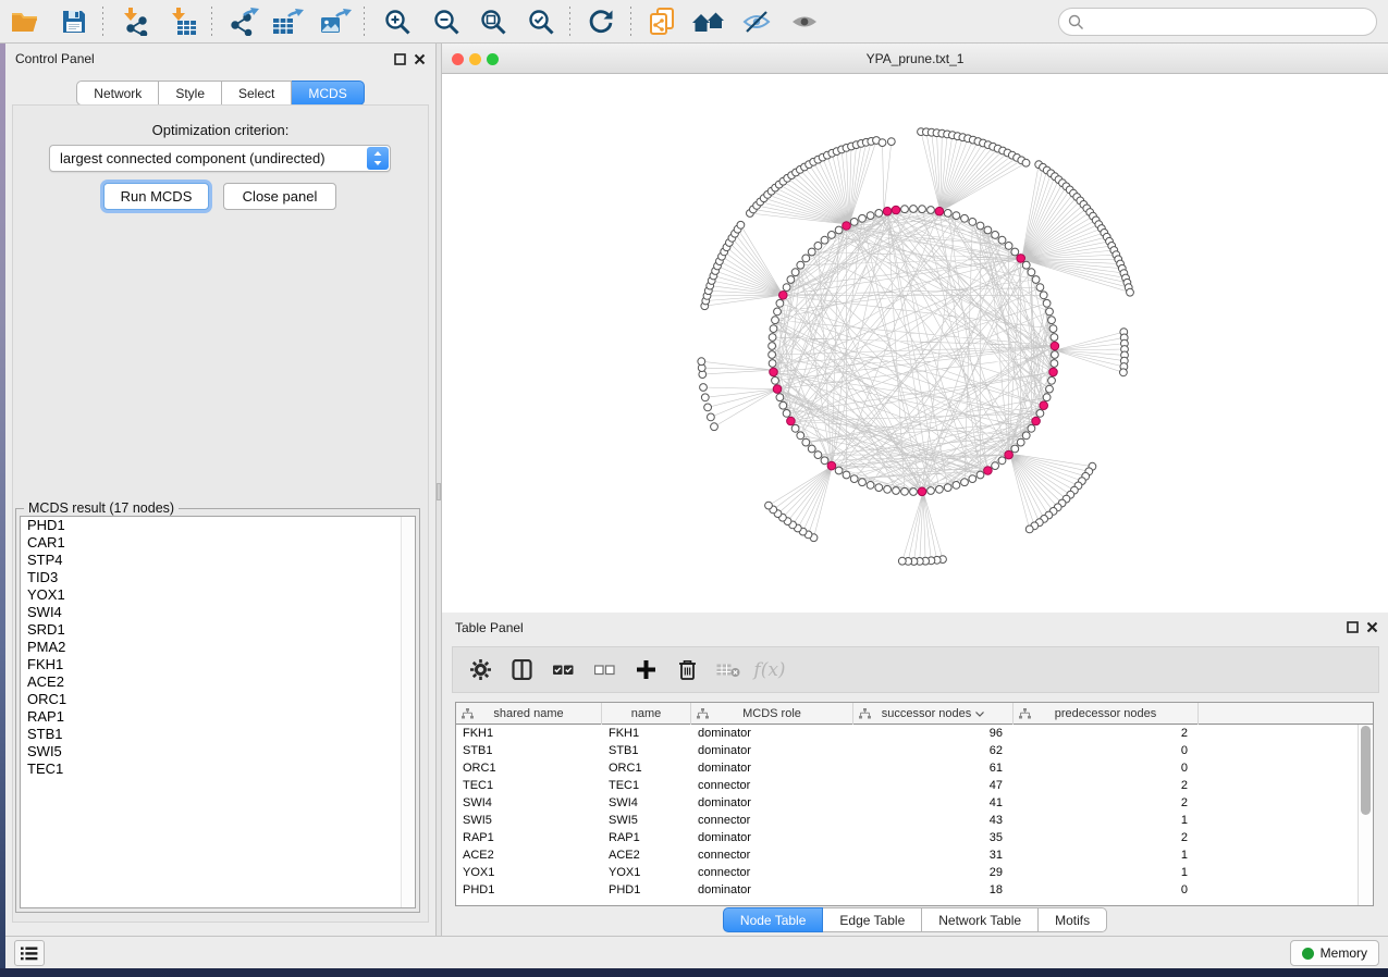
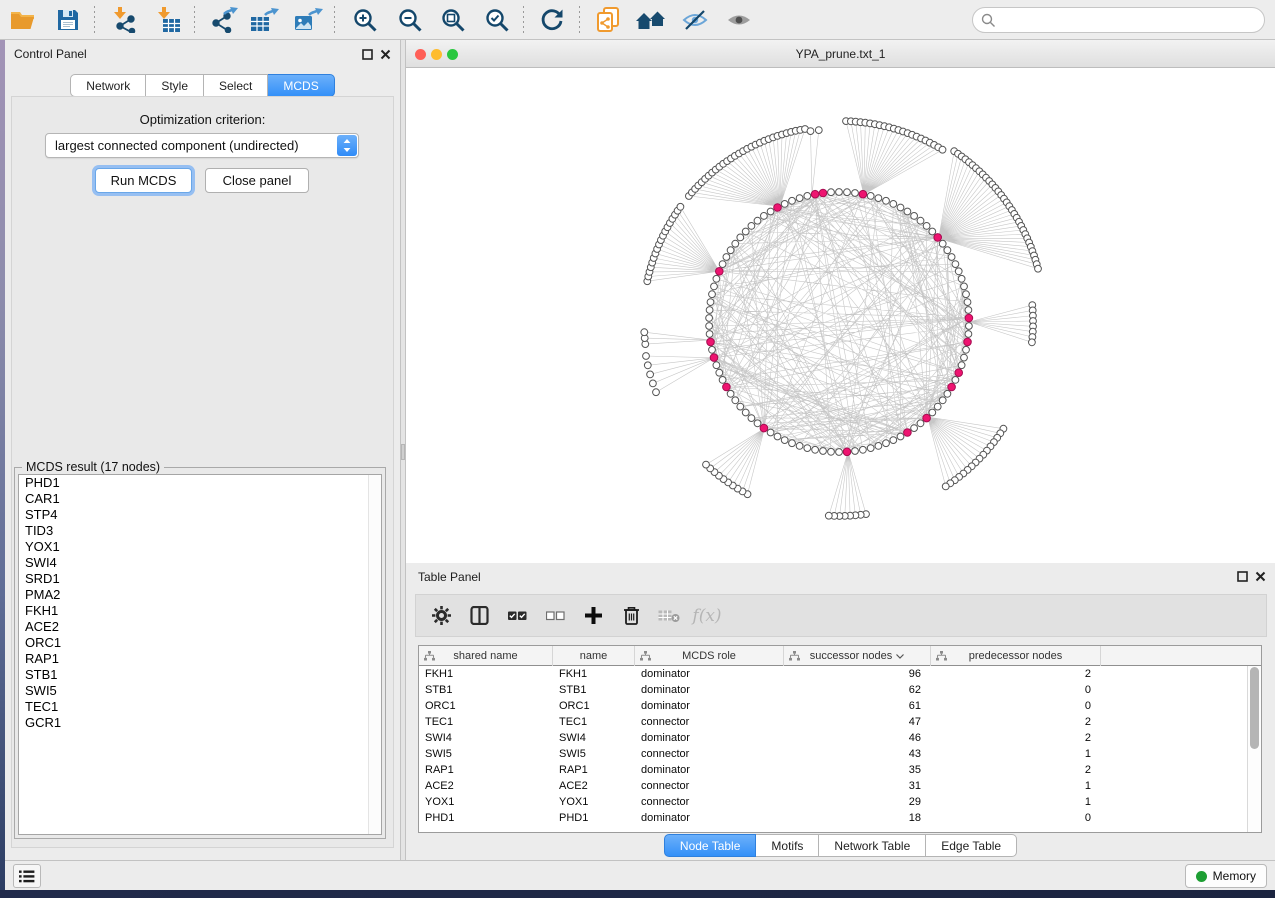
  Control Panel
  Network
  Style
  Select
  MCDS
  Optimization criterion:
  largest connected component (undirected)
  Run MCDS
  Close panel
  MCDS result (17 nodes)
  PHD1
  CAR1
  STP4
  TID3
  YOX1
  SWI4
  SRD1
  PMA2
  FKH1
  ACE2
  ORC1
  RAP1
  STB1
  SWI5
  TEC1
+ GCR1
  YPA_prune.txt_1
  Table Panel
  f(x)
  shared name
  name
  MCDS role
  successor nodes
  predecessor nodes
  FKH1
  FKH1
  dominator
  96
  2
  STB1
  STB1
  dominator
  62
  0
  ORC1
  ORC1
  dominator
  61
  0
  TEC1
  TEC1
  connector
  47
  2
  SWI4
  SWI4
  dominator
- 41
+ 46
  2
  SWI5
  SWI5
  connector
  43
  1
  RAP1
  RAP1
  dominator
  35
  2
  ACE2
  ACE2
  connector
  31
  1
  YOX1
  YOX1
  connector
  29
  1
  PHD1
  PHD1
  dominator
  18
  0
  Node Table
- Edge Table
+ Motifs
  Network Table
- Motifs
+ Edge Table
  Memory
